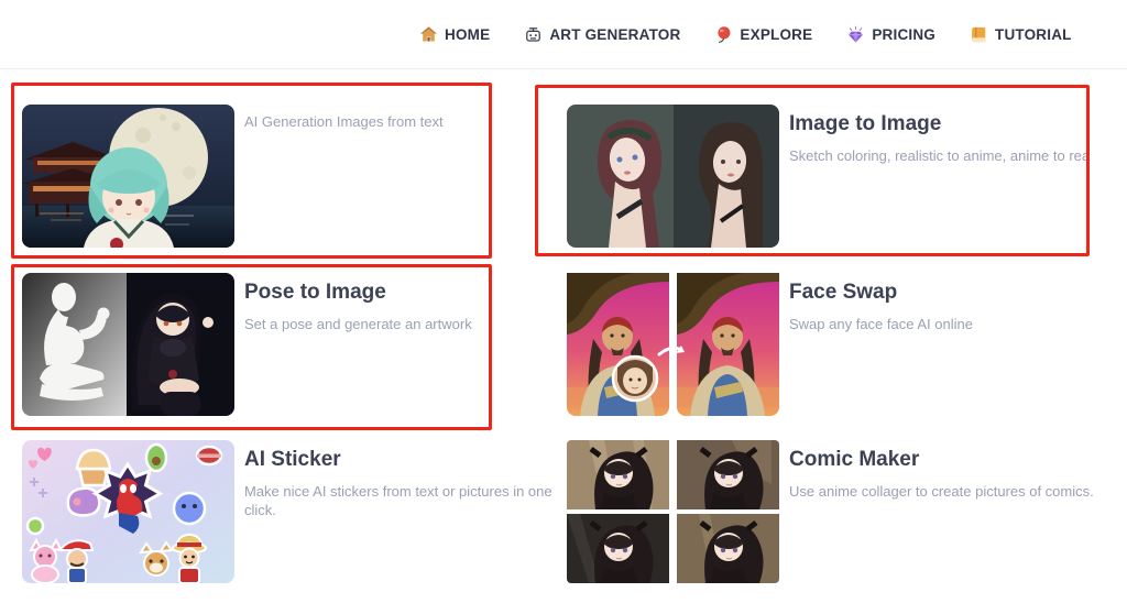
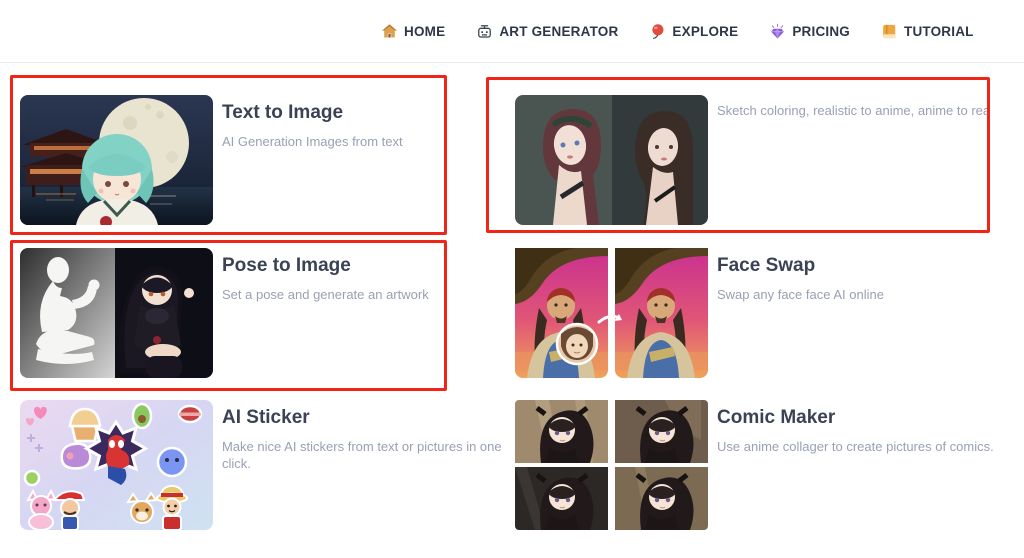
  HOME
  ART GENERATOR
  EXPLORE
  PRICING
  TUTORIAL
+ Text to Image
  AI Generation Images from text
- Image to Image
  Sketch coloring, realistic to anime, anime to rea
  Pose to Image
  Set a pose and generate an artwork
  Face Swap
  Swap any face face AI online
  AI Sticker
  Make nice AI stickers from text or pictures in one click.
  Comic Maker
  Use anime collager to create pictures of comics.
